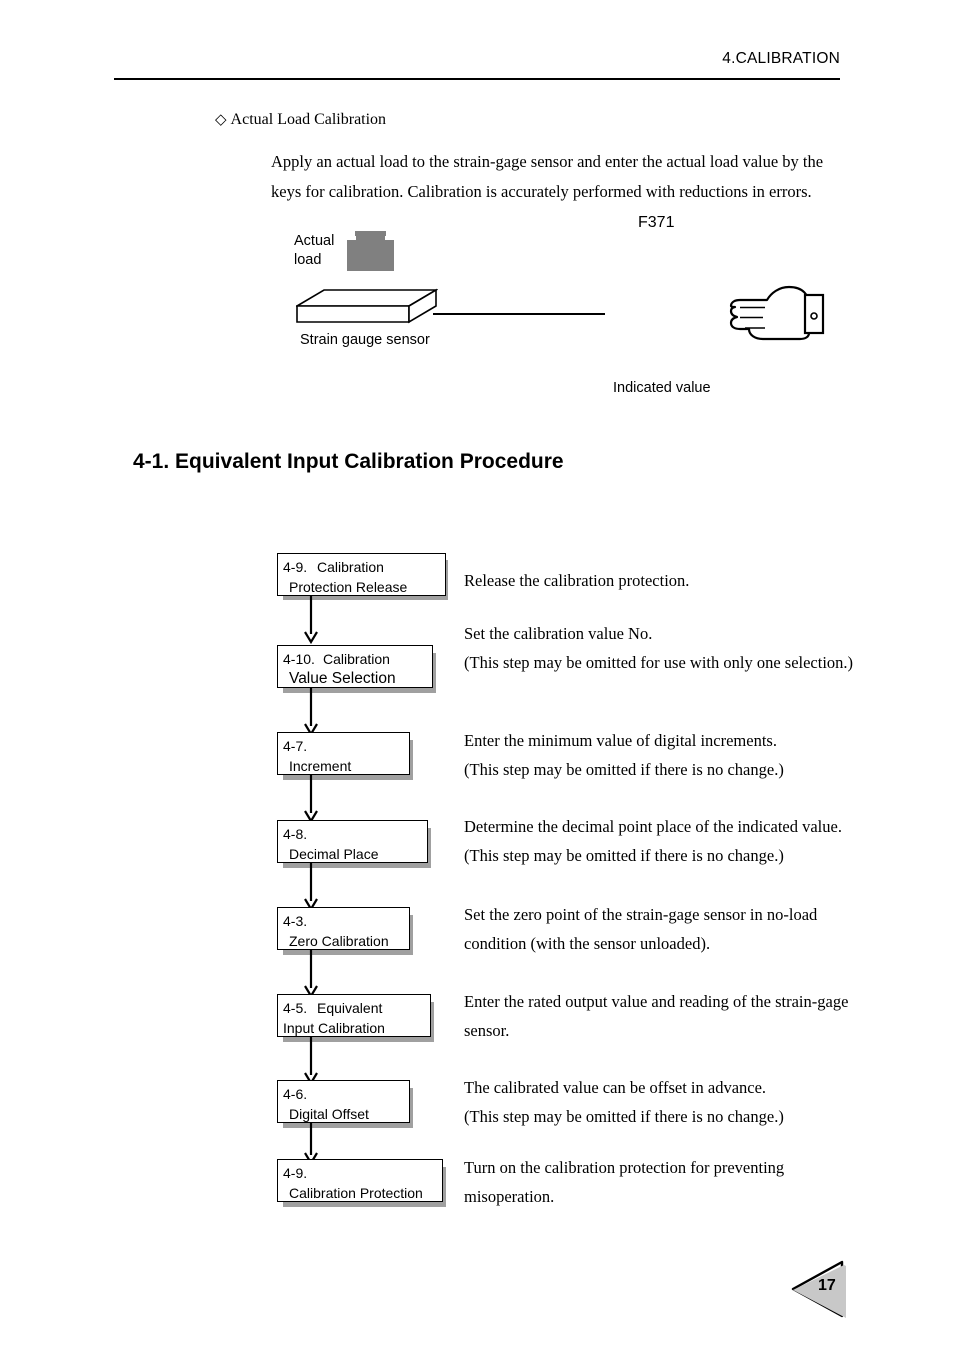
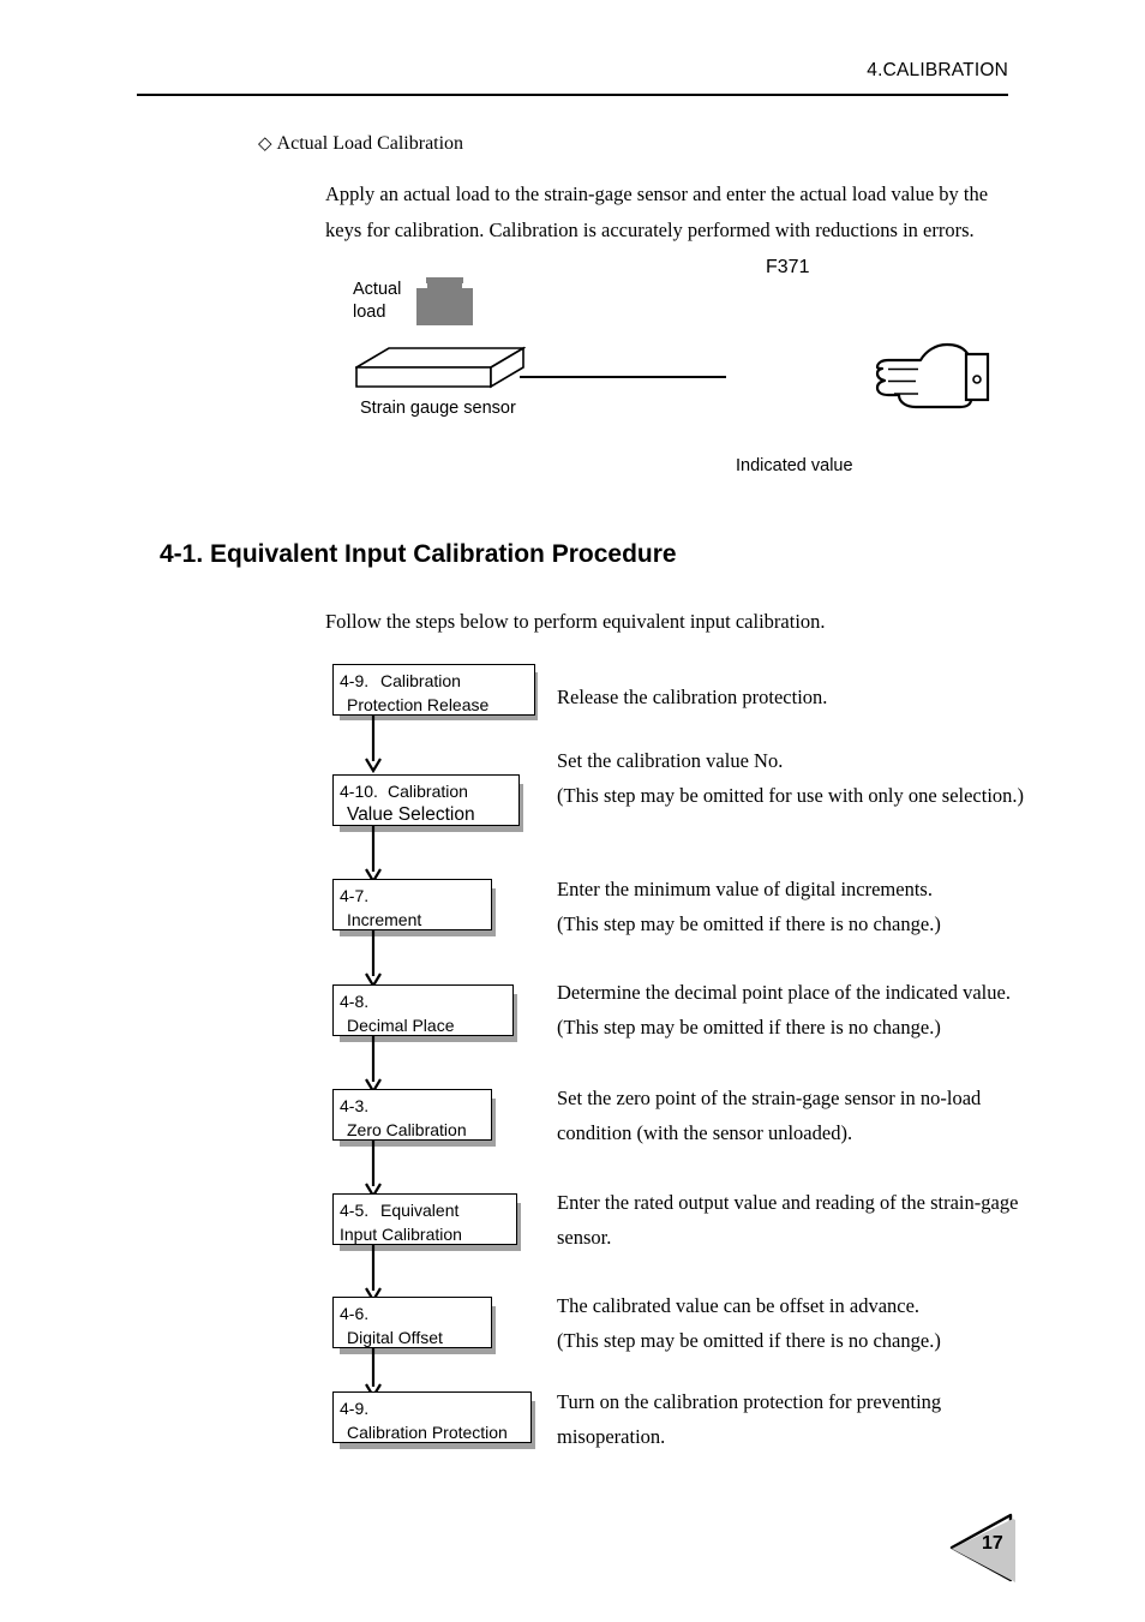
  4.CALIBRATION
  ◇ Actual Load Calibration
  Apply an actual load to the strain-gage sensor and enter the actual load value by the keys for calibration. Calibration is accurately performed with reductions in errors.
  Actual
  load
  Strain gauge sensor
  F371
  Indicated value
  4-1. Equivalent Input Calibration Procedure
+ Follow the steps below to perform equivalent input calibration.
  4-9. Calibration
  Protection Release
  Release the calibration protection.
  4-10. Calibration
  Value Selection
  Set the calibration value No.
  (This step may be omitted for use with only one selection.)
  4-7.
  Increment
  Enter the minimum value of digital increments.
  (This step may be omitted if there is no change.)
  4-8.
  Decimal Place
  Determine the decimal point place of the indicated value.
  (This step may be omitted if there is no change.)
  4-3.
  Zero Calibration
  Set the zero point of the strain-gage sensor in no-load condition (with the sensor unloaded).
  4-5. Equivalent
  Input Calibration
  Enter the rated output value and reading of the strain-gage sensor.
  4-6.
  Digital Offset
  The calibrated value can be offset in advance.
  (This step may be omitted if there is no change.)
  4-9.
  Calibration Protection
  Turn on the calibration protection for preventing misoperation.
  17
